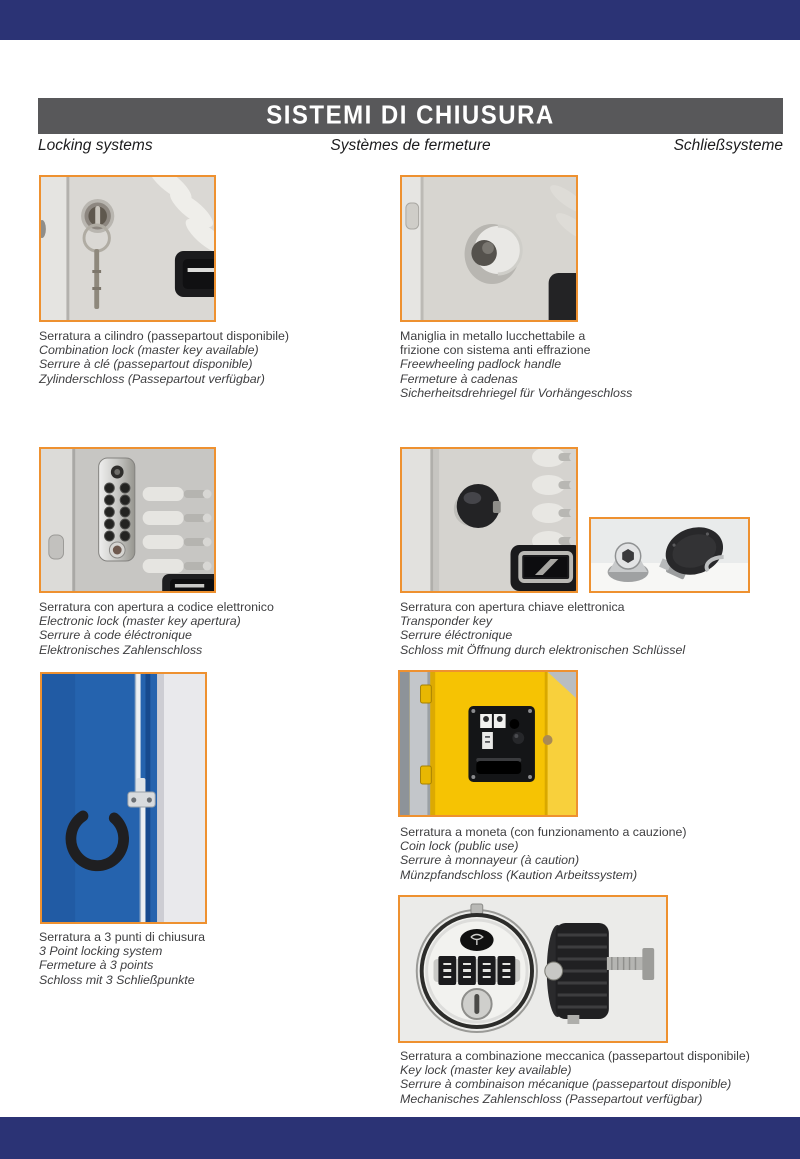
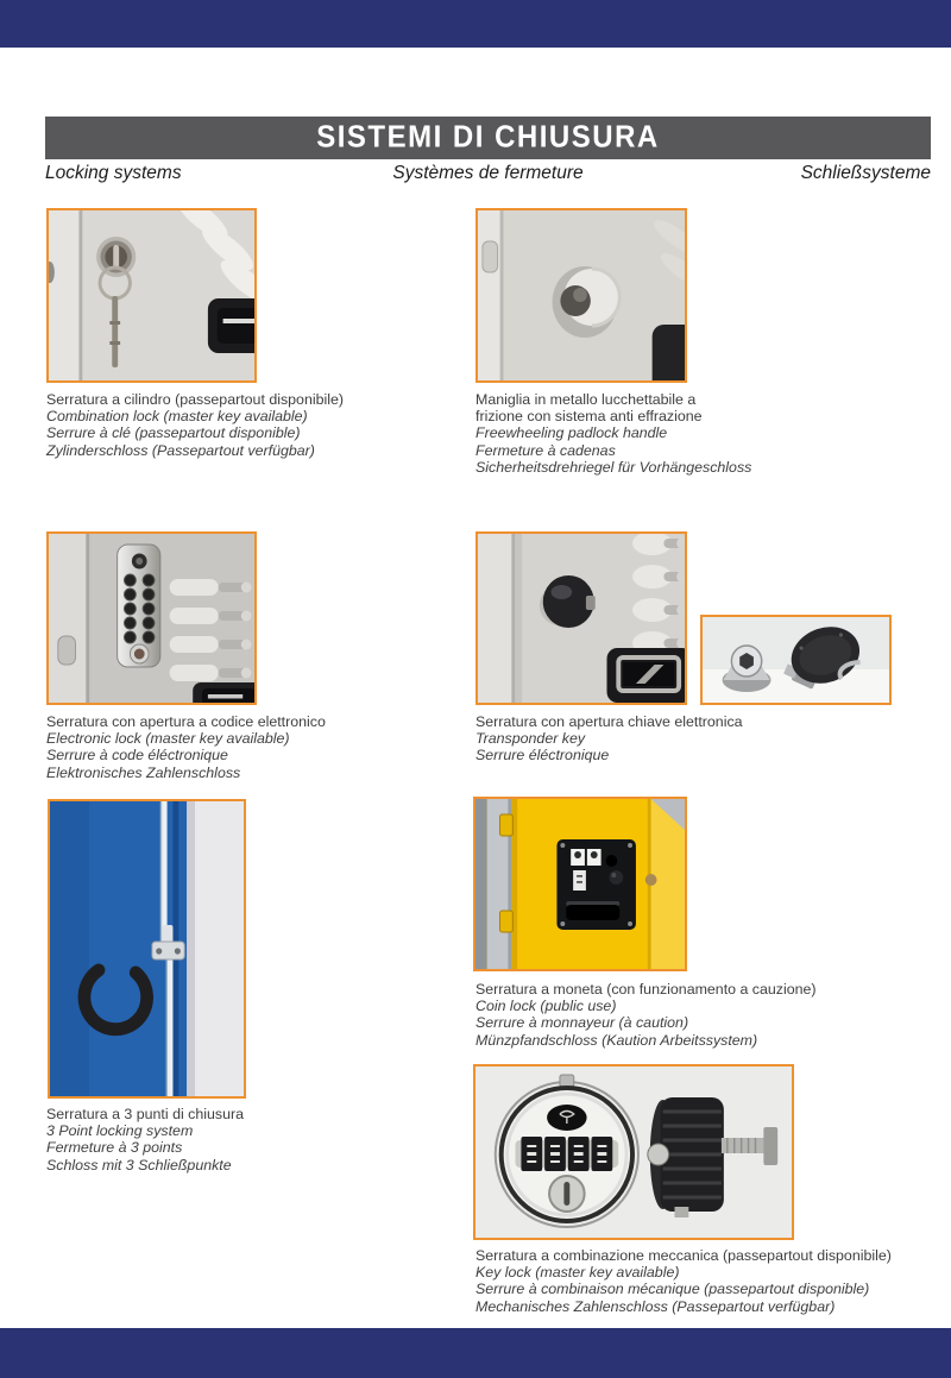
  SISTEMI DI CHIUSURA
  Locking systems
  Systèmes de fermeture
  Schließsysteme
  Serratura a cilindro (passepartout disponibile)
  Combination lock (master key available)
  Serrure à clé (passepartout disponible)
  Zylinderschloss (Passepartout verfügbar)
  Maniglia in metallo lucchettabile a
  frizione con sistema anti effrazione
  Freewheeling padlock handle
  Fermeture à cadenas
  Sicherheitsdrehriegel für Vorhängeschloss
  Serratura con apertura a codice elettronico
- Electronic lock (master key apertura)
+ Electronic lock (master key available)
  Serrure à code éléctronique
  Elektronisches Zahlenschloss
  Serratura con apertura chiave elettronica
  Transponder key
  Serrure éléctronique
- Schloss mit Öffnung durch elektronischen Schlüssel
  Serratura a moneta (con funzionamento a cauzione)
  Coin lock (public use)
  Serrure à monnayeur (à caution)
  Münzpfandschloss (Kaution Arbeitssystem)
  Serratura a 3 punti di chiusura
  3 Point locking system
  Fermeture à 3 points
  Schloss mit 3 Schließpunkte
  Serratura a combinazione meccanica (passepartout disponibile)
  Key lock (master key available)
  Serrure à combinaison mécanique (passepartout disponible)
  Mechanisches Zahlenschloss (Passepartout verfügbar)
